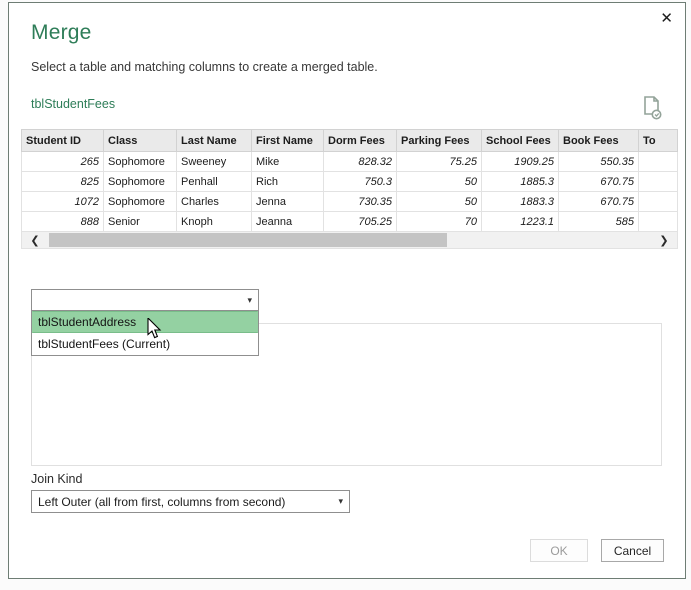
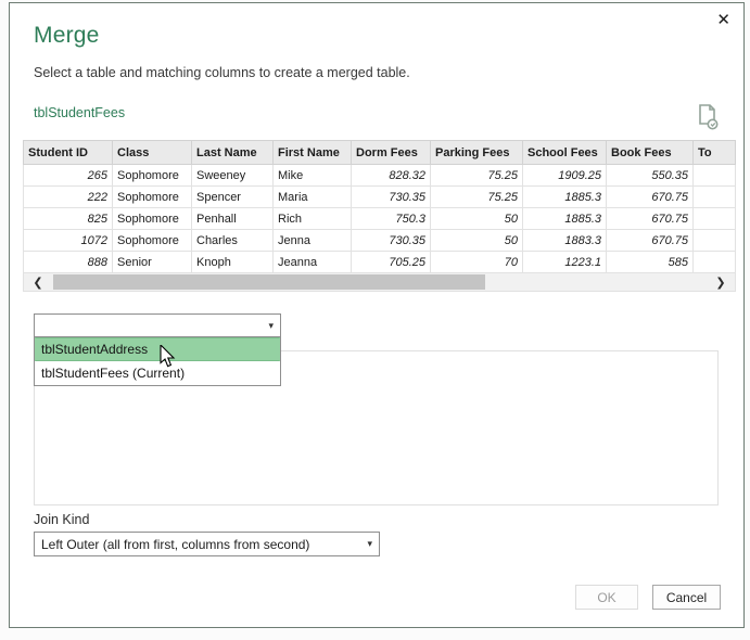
  ✕
  Merge
  Select a table and matching columns to create a merged table.
  tblStudentFees
  Student ID	Class	Last Name	First Name	Dorm Fees	Parking Fees	School Fees	Book Fees	To
  265	Sophomore	Sweeney	Mike	828.32	75.25	1909.25	550.35
+ 222	Sophomore	Spencer	Maria	730.35	75.25	1885.3	670.75
  825	Sophomore	Penhall	Rich	750.3	50	1885.3	670.75
  1072	Sophomore	Charles	Jenna	730.35	50	1883.3	670.75
  888	Senior	Knoph	Jeanna	705.25	70	1223.1	585
  ❮
  ❯
  ▾
  tblStudentAddress
  tblStudentFees (Current)
  Join Kind
  Left Outer (all from first, columns from second)
  ▾
  OK
  Cancel
